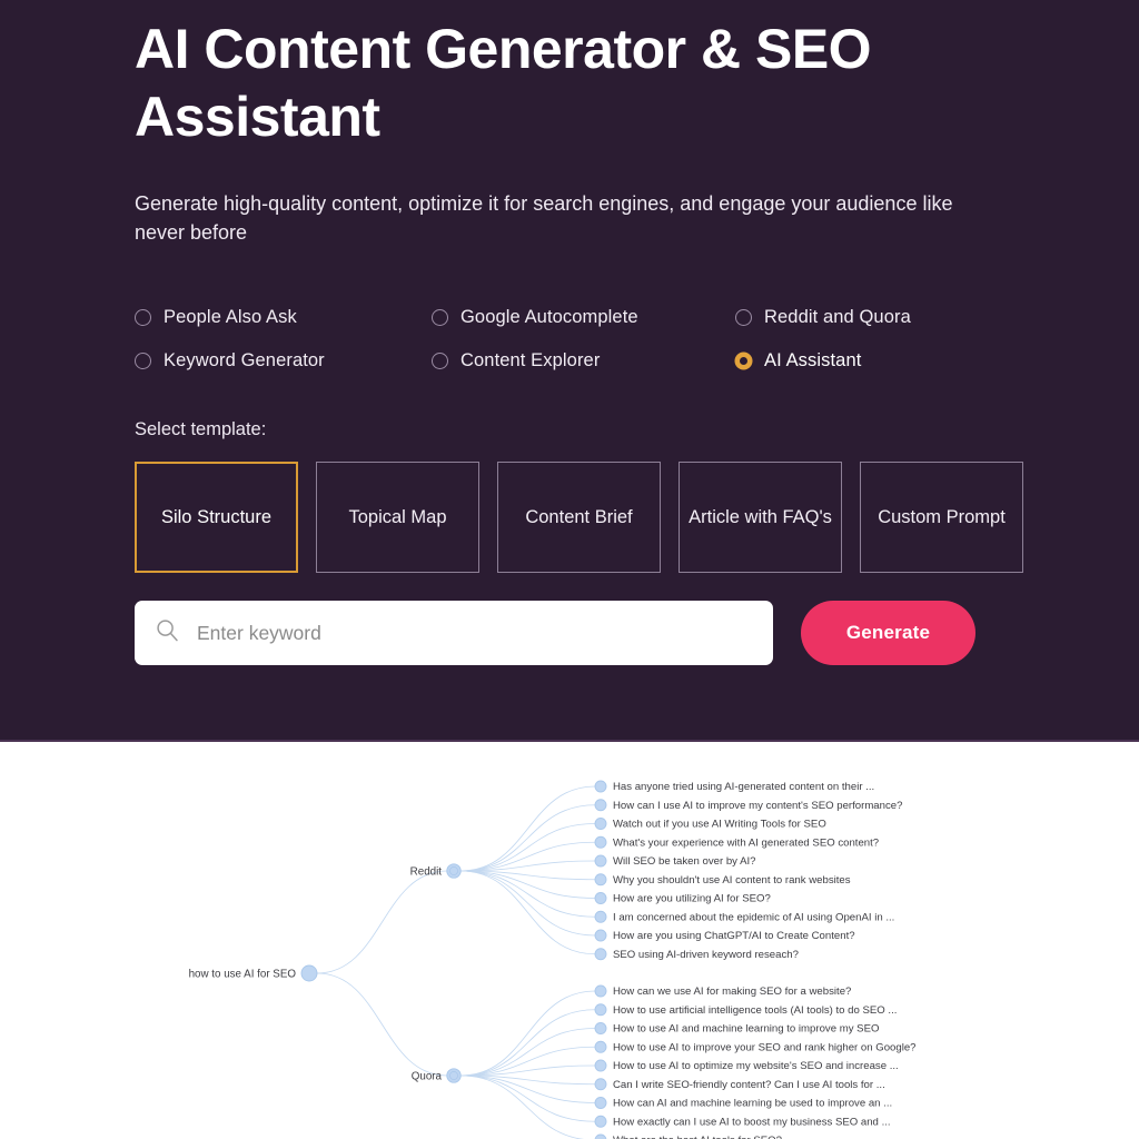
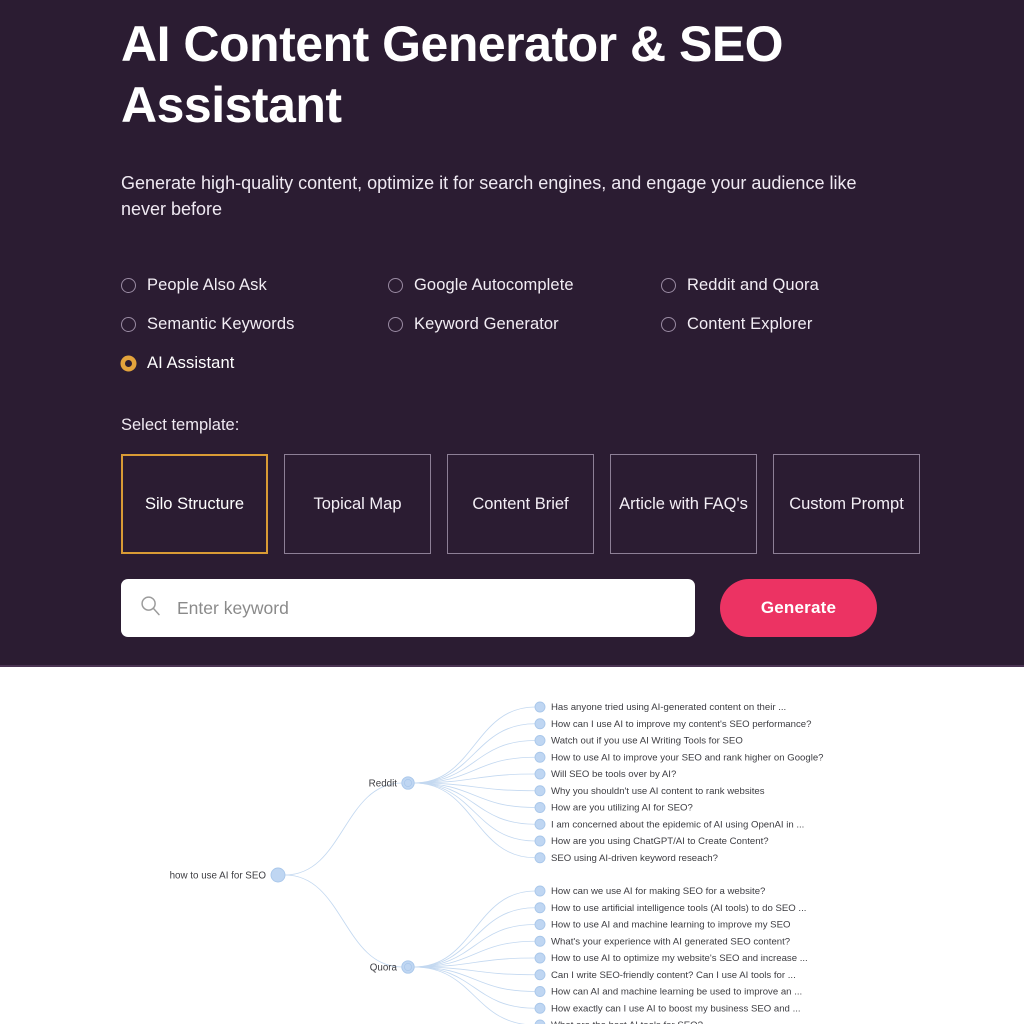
  AI Content Generator & SEO Assistant
  Generate high-quality content, optimize it for search engines, and engage your audience like never before
  People Also Ask
  Google Autocomplete
  Reddit and Quora
+ Semantic Keywords
  Keyword Generator
  Content Explorer
  AI Assistant
  Select template:
  Silo Structure
  Topical Map
  Content Brief
  Article with FAQ's
  Custom Prompt
  Enter keyword
  Generate
  Has anyone tried using AI-generated content on their ...
  How can I use AI to improve my content's SEO performance?
  Watch out if you use AI Writing Tools for SEO
- What's your experience with AI generated SEO content?
+ How to use AI to improve your SEO and rank higher on Google?
- Will SEO be taken over by AI?
+ Will SEO be tools over by AI?
  Why you shouldn't use AI content to rank websites
  How are you utilizing AI for SEO?
  I am concerned about the epidemic of AI using OpenAI in ...
  How are you using ChatGPT/AI to Create Content?
  SEO using AI-driven keyword reseach?
  Reddit
  How can we use AI for making SEO for a website?
  How to use artificial intelligence tools (AI tools) to do SEO ...
  How to use AI and machine learning to improve my SEO
- How to use AI to improve your SEO and rank higher on Google?
+ What's your experience with AI generated SEO content?
  How to use AI to optimize my website's SEO and increase ...
  Can I write SEO-friendly content? Can I use AI tools for ...
  How can AI and machine learning be used to improve an ...
  How exactly can I use AI to boost my business SEO and ...
  Quora
  how to use AI for SEO
